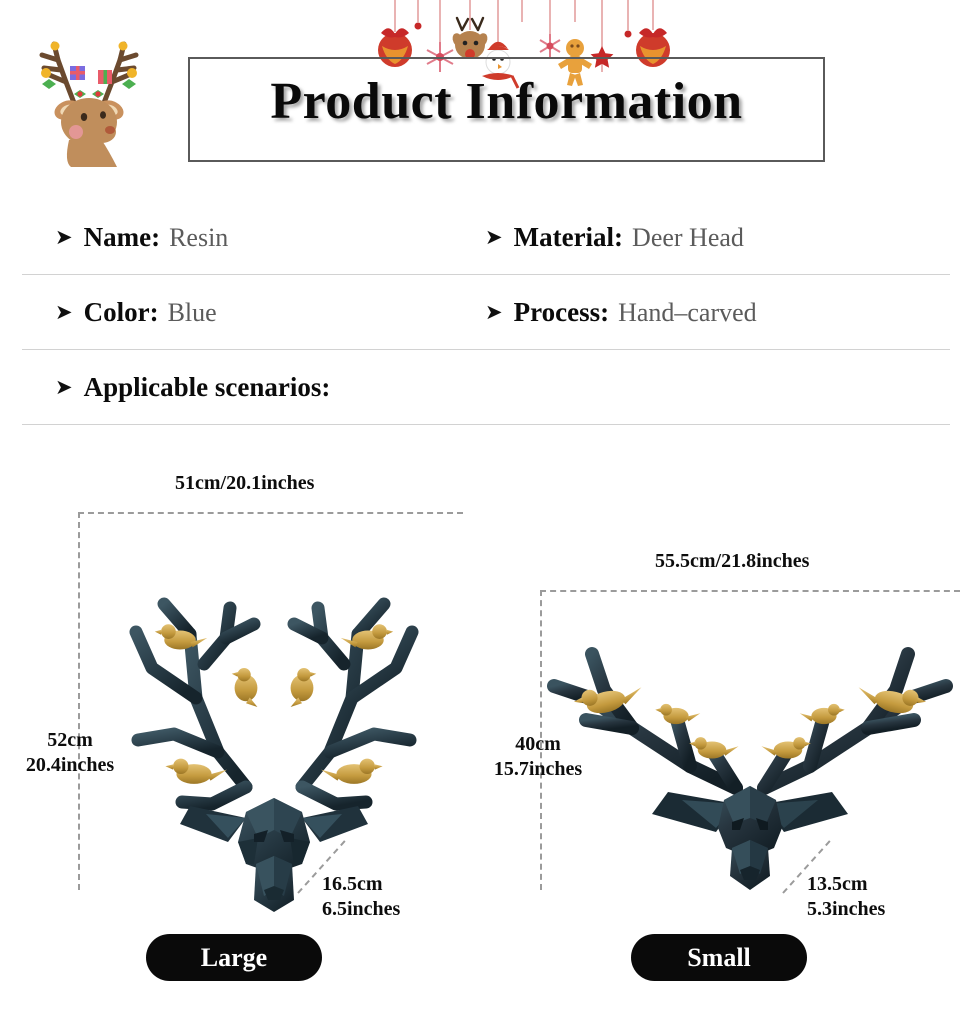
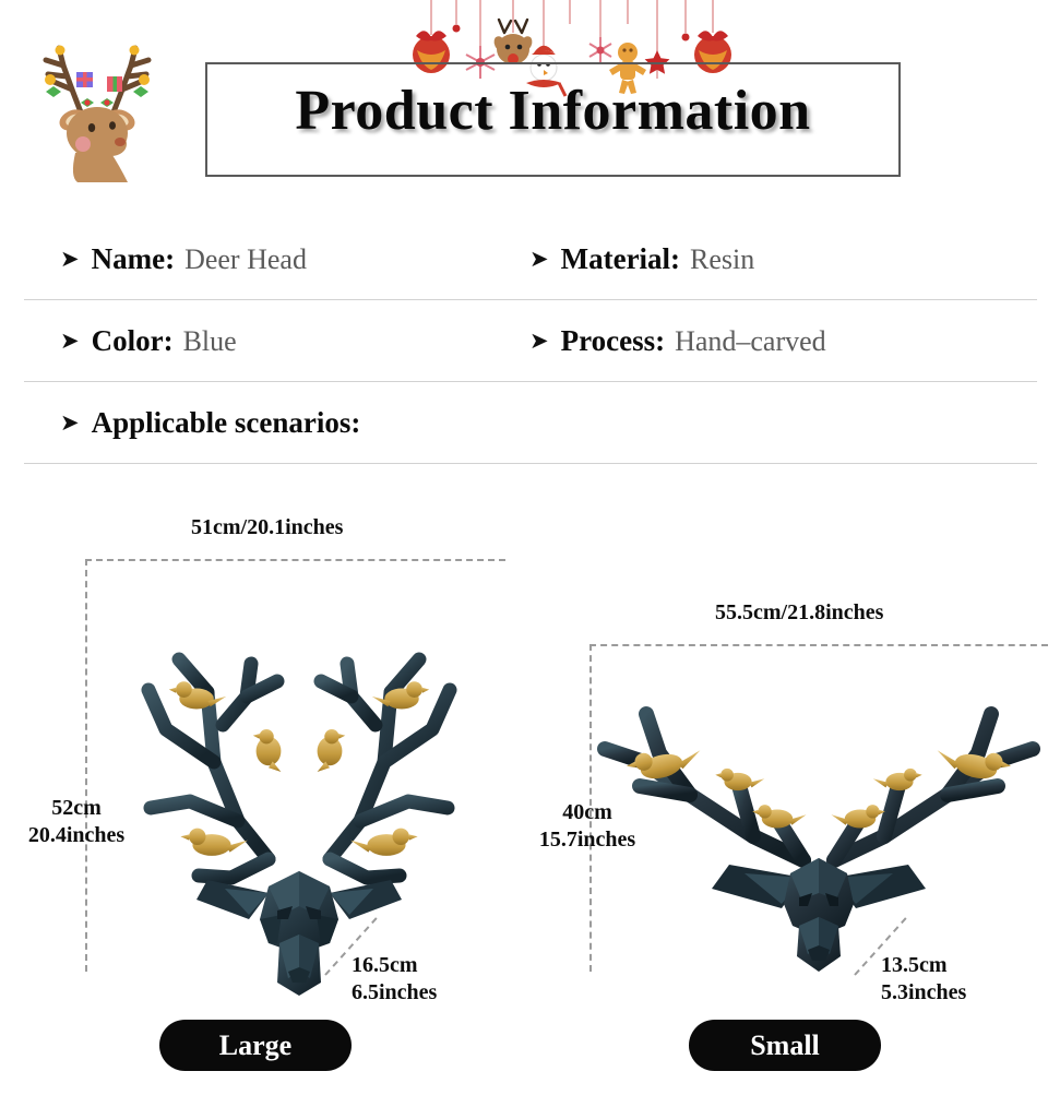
  Product Information
  ➤
  Name:
- Resin
+ Deer Head
  ➤
  Material:
- Deer Head
+ Resin
  ➤
  Color:
  Blue
  ➤
  Process:
  Hand–carved
  ➤
  Applicable scenarios:
  51cm/20.1inches
  52cm
  20.4inches
  16.5cm
  6.5inches
  Large
  55.5cm/21.8inches
  40cm
  15.7inches
  13.5cm
  5.3inches
  Small
